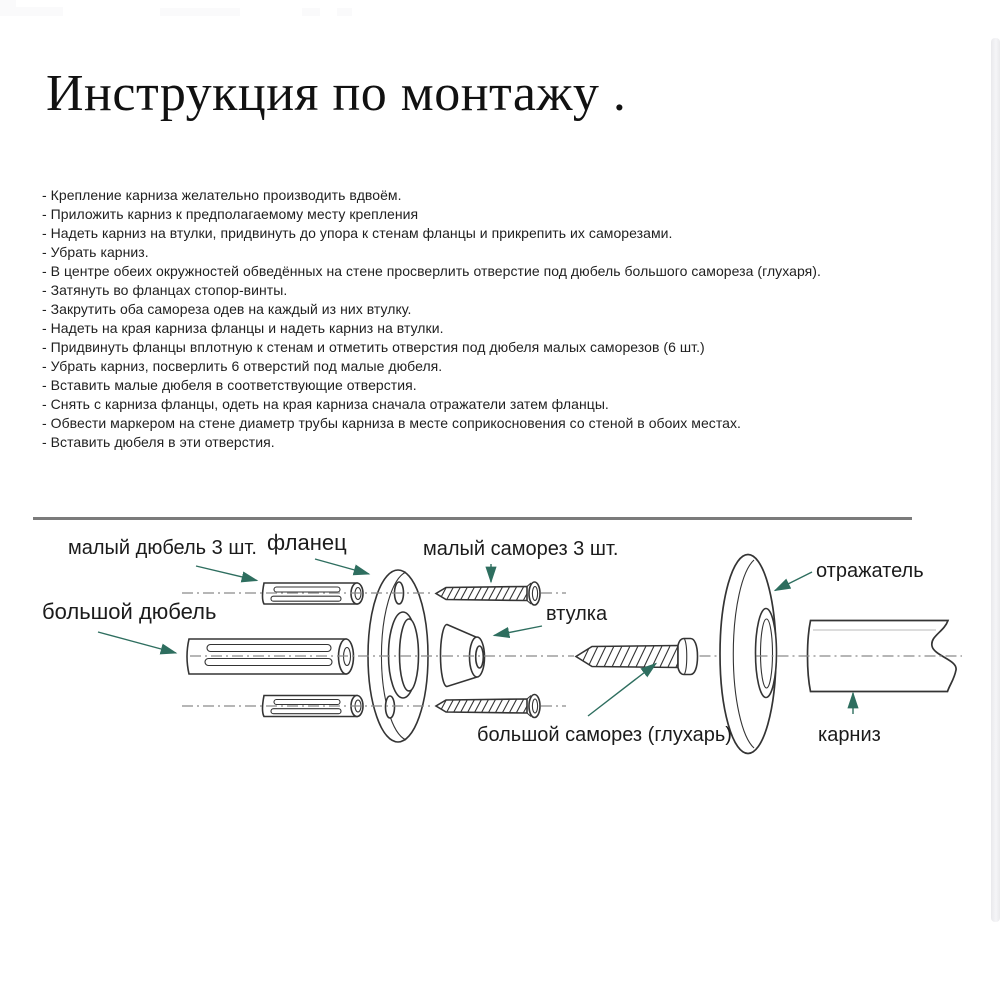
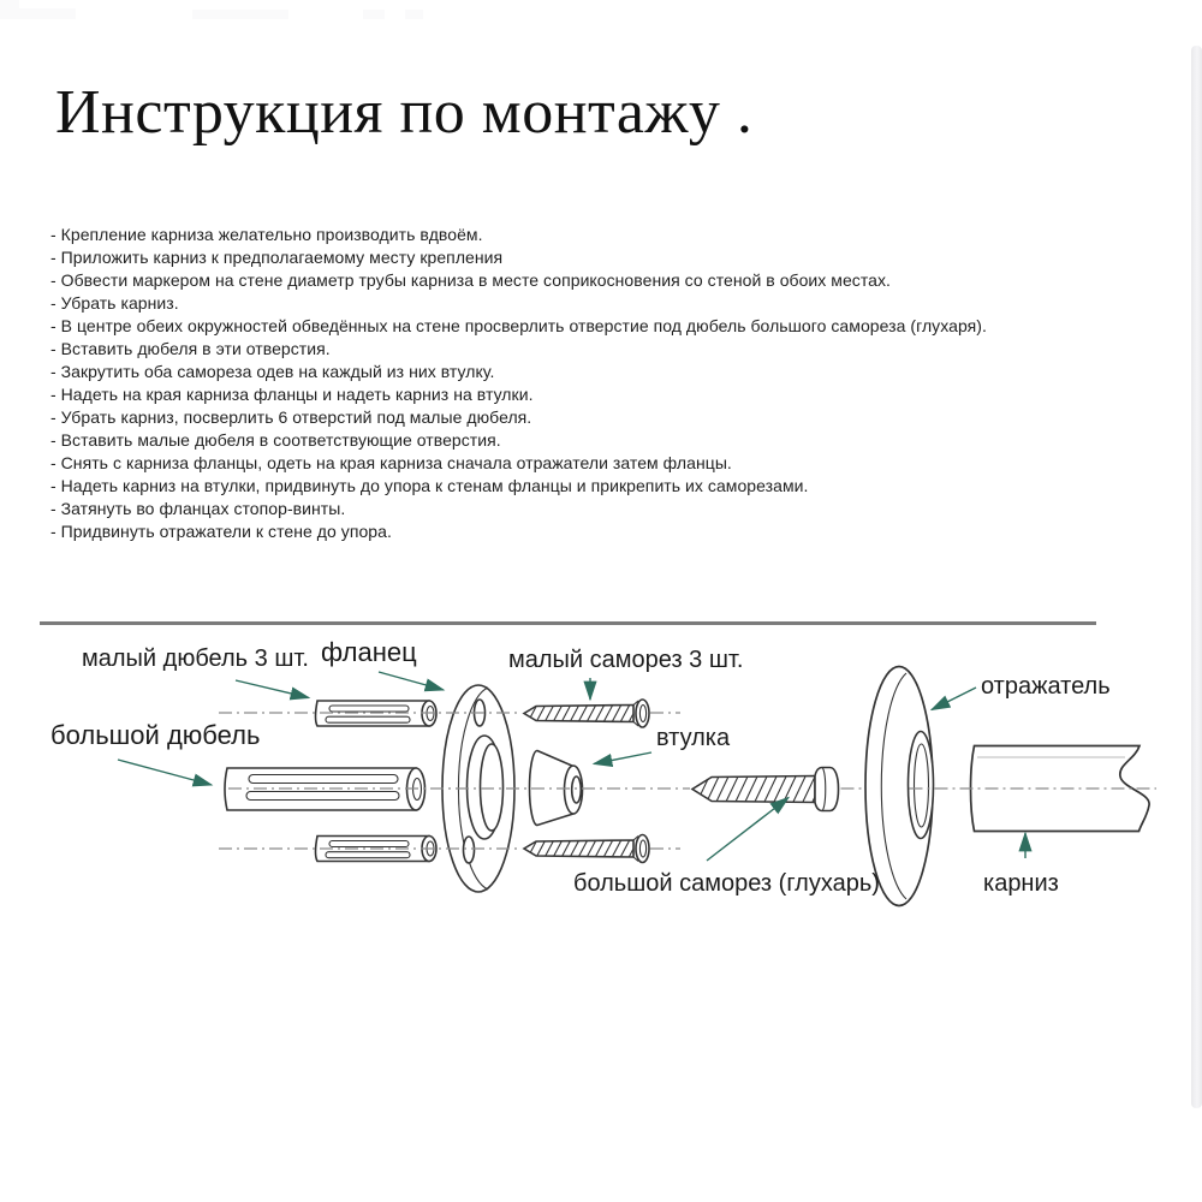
  Инструкция по монтажу .
  - Крепление карниза желательно производить вдвоём.
  - Приложить карниз к предполагаемому месту крепления
- - Надеть карниз на втулки, придвинуть до упора к стенам фланцы и прикрепить их саморезами.
+ - Обвести маркером на стене диаметр трубы карниза в месте соприкосновения со стеной в обоих местах.
  - Убрать карниз.
  - В центре обеих окружностей обведённых на стене просверлить отверстие под дюбель большого самореза (глухаря).
- - Затянуть во фланцах стопор-винты.
+ - Вставить дюбеля в эти отверстия.
  - Закрутить оба самореза одев на каждый из них втулку.
  - Надеть на края карниза фланцы и надеть карниз на втулки.
- - Придвинуть фланцы вплотную к стенам и отметить отверстия под дюбеля малых саморезов (6 шт.)
  - Убрать карниз, посверлить 6 отверстий под малые дюбеля.
  - Вставить малые дюбеля в соответствующие отверстия.
  - Снять с карниза фланцы, одеть на края карниза сначала отражатели затем фланцы.
- - Обвести маркером на стене диаметр трубы карниза в месте соприкосновения со стеной в обоих местах.
+ - Надеть карниз на втулки, придвинуть до упора к стенам фланцы и прикрепить их саморезами.
- - Вставить дюбеля в эти отверстия.
+ - Затянуть во фланцах стопор-винты.
+ - Придвинуть отражатели к стене до упора.
  малый дюбель 3 шт.
  фланец
  малый саморез 3 шт.
  большой дюбель
  втулка
  отражатель
  большой саморез (глухарь)
  карниз
